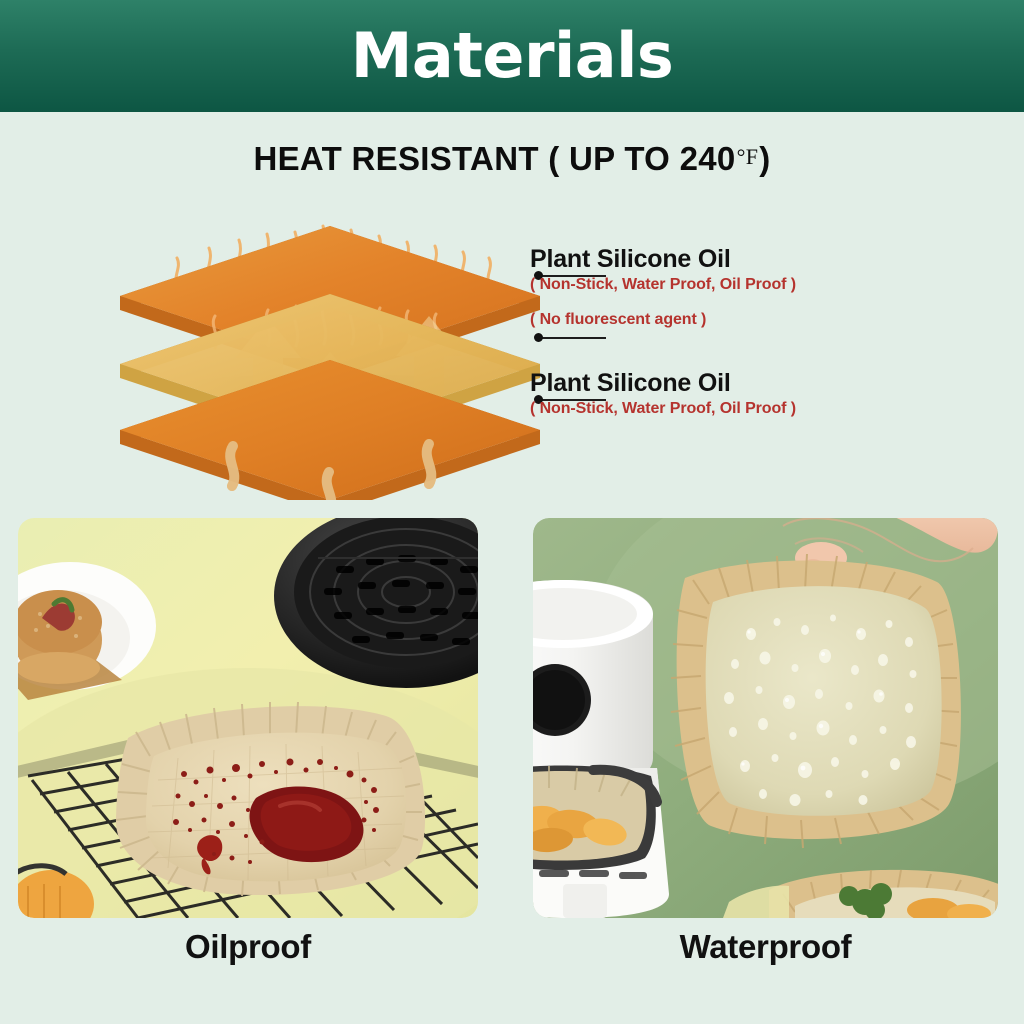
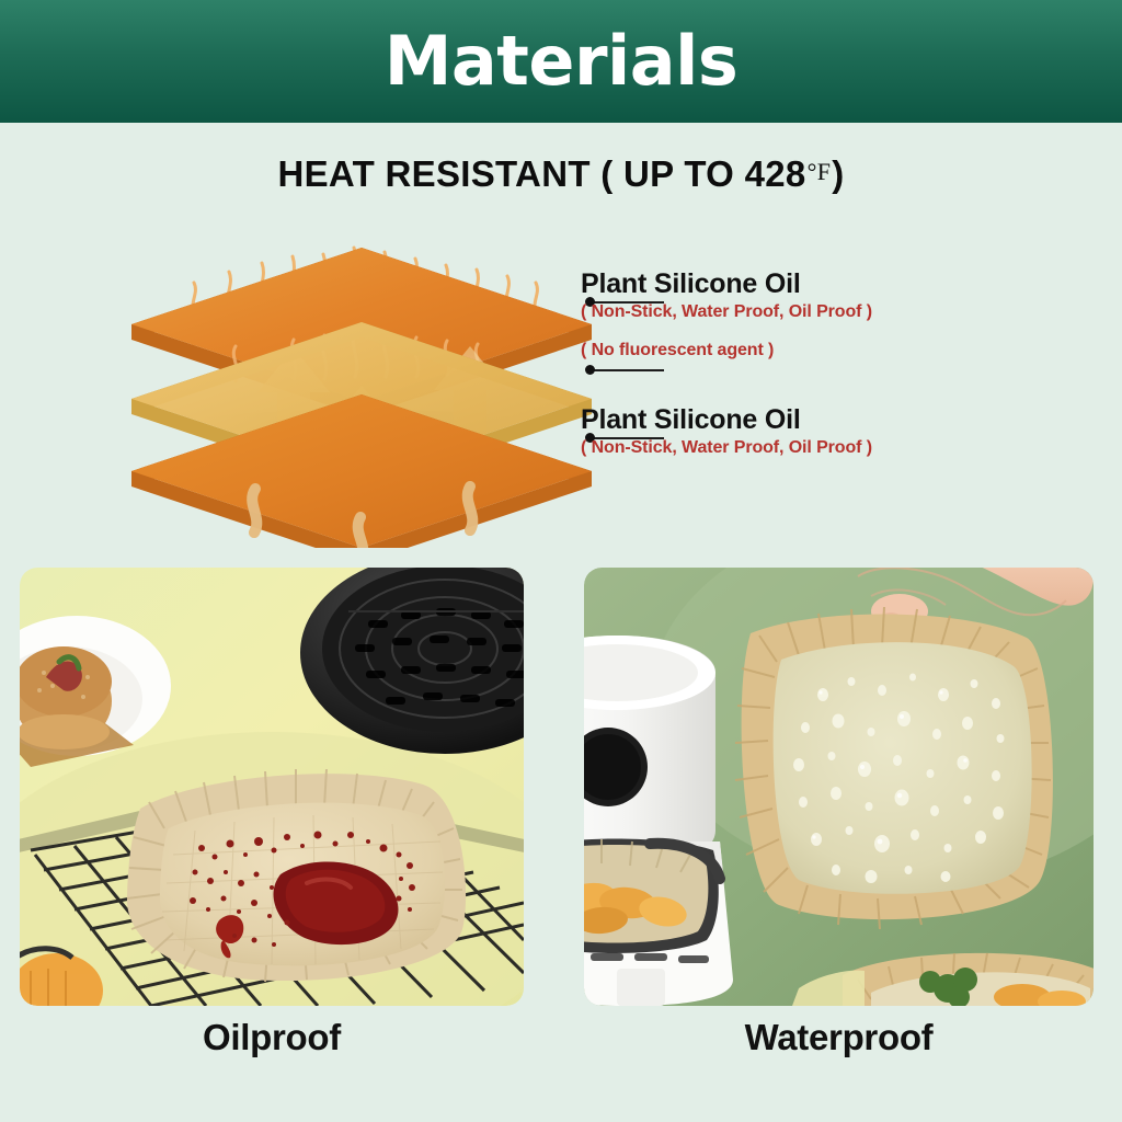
  Materials
- HEAT RESISTANT ( UP TO 240°F)
+ HEAT RESISTANT ( UP TO 428°F)
  Plant Silicone Oil
  ( Non-Stick, Water Proof, Oil Proof )
  ( No fluorescent agent )
  Plant Silicone Oil
  ( Non-Stick, Water Proof, Oil Proof )
  Oilproof
  Waterproof
